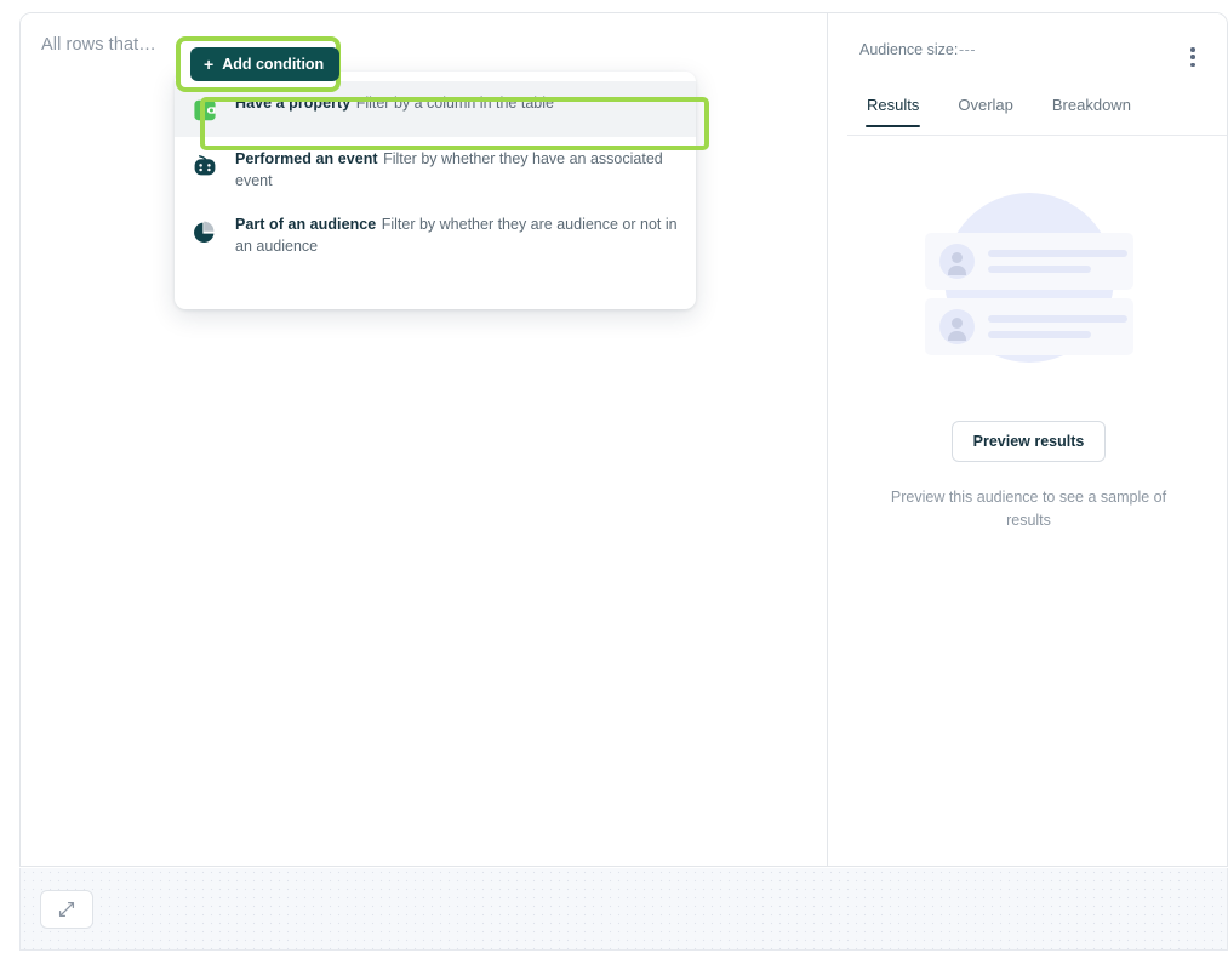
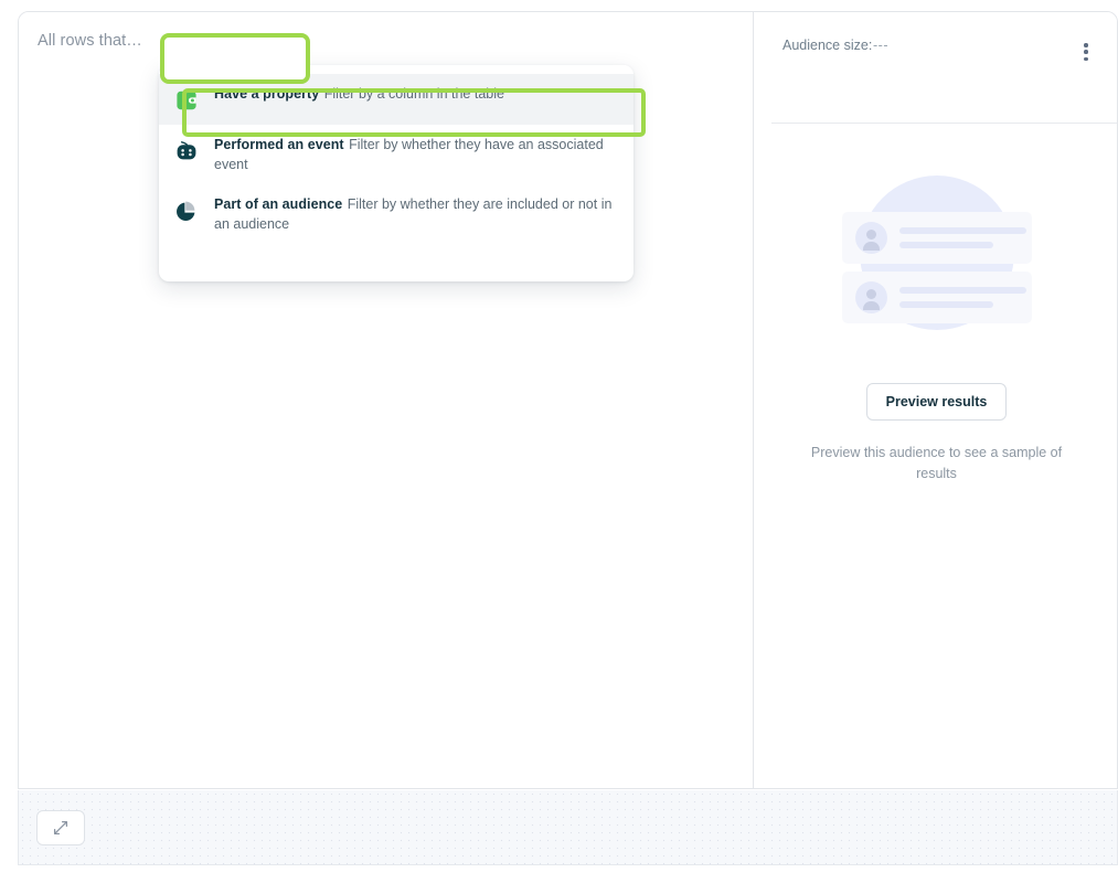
  All rows that…
- +
- Add condition
  Have a property Filter by a column in the table
  Performed an event Filter by whether they have an associated event
- Part of an audience Filter by whether they are audience or not in an audience
+ Part of an audience Filter by whether they are included or not in an audience
  Audience size:
  ---
- Results
- Overlap
- Breakdown
  Preview results
  Preview this audience to see a sample of results
